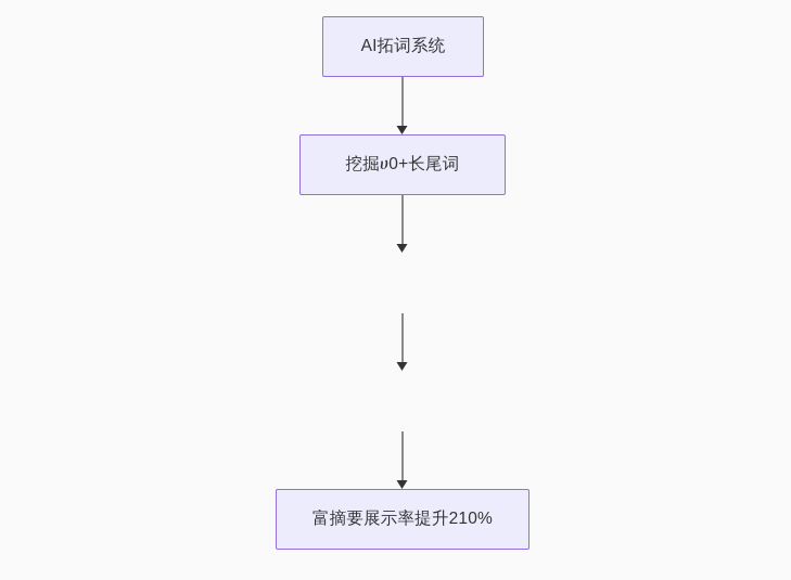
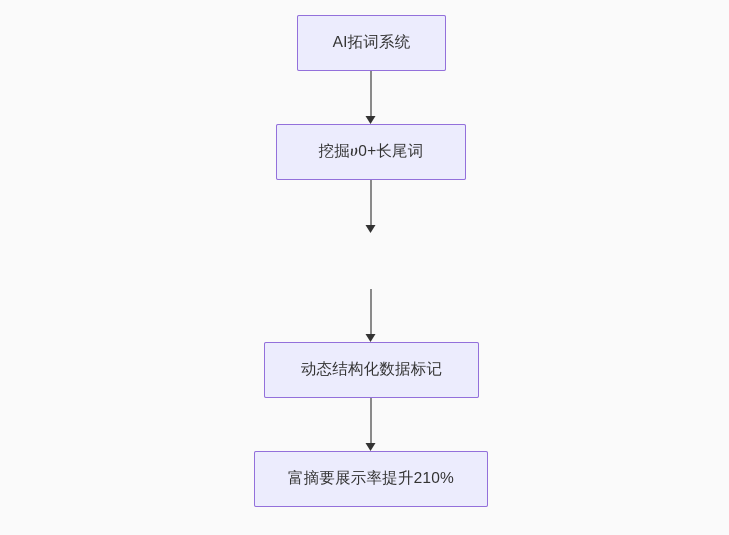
  AI拓词系统
  挖掘ሀ0+长尾词
+ 动态结构化数据标记
  富摘要展示率提升210%
